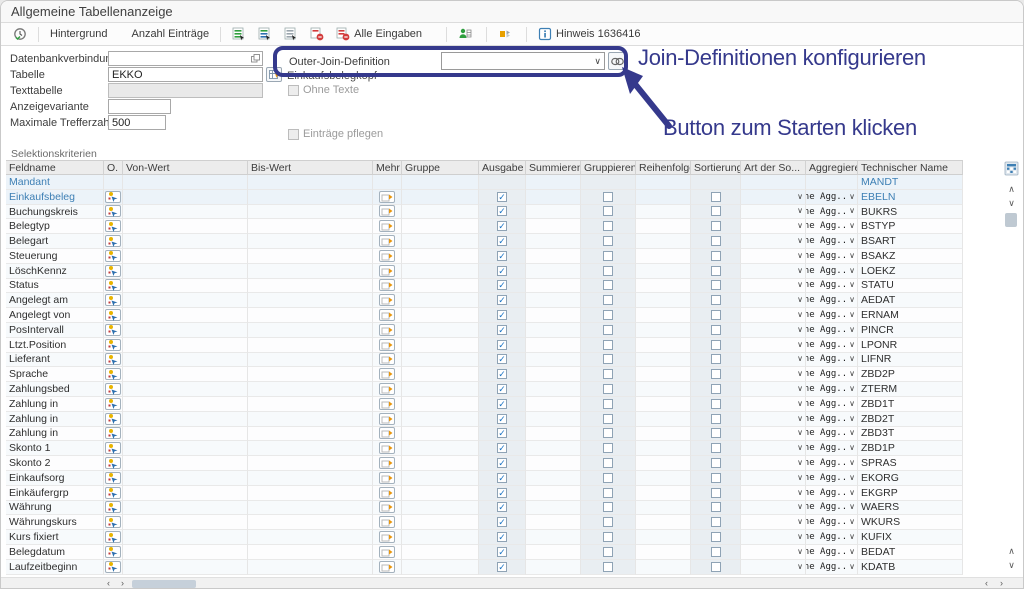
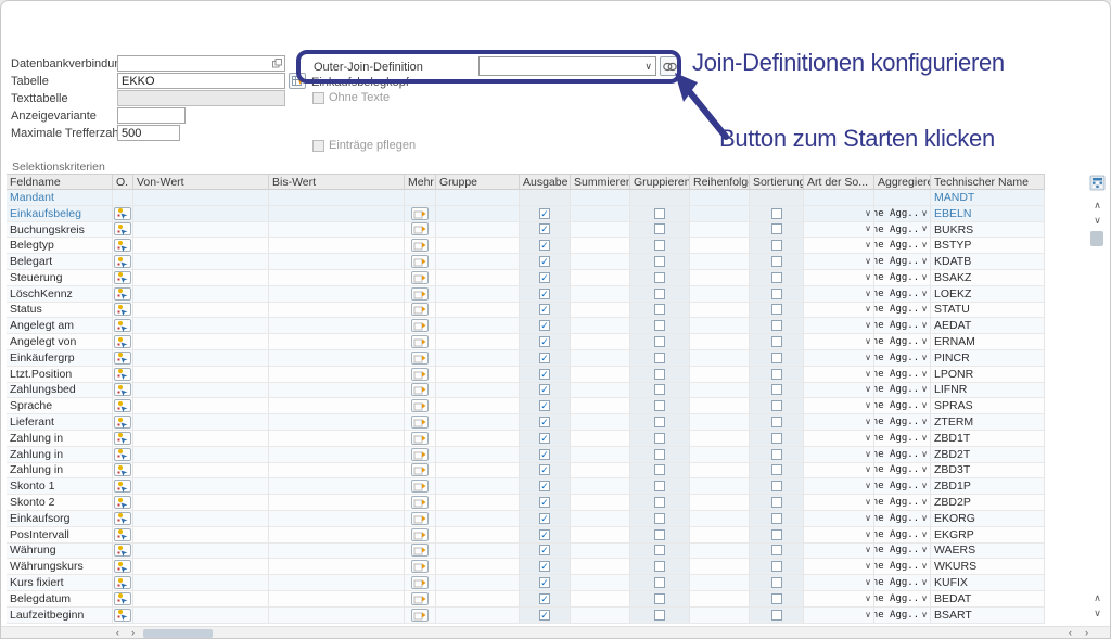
- Allgemeine Tabellenanzeige
- Hintergrund
- Anzahl Einträge
- Alle Eingaben
- Hinweis 1636416
  Datenbankverbindu
  Tabelle
  Texttabelle
  Anzeigevariante
  Maximale Trefferzah
  EKKO
  500
  Einkaufsbelegkopf
  Ohne Texte
  Einträge pflegen
  Outer-Join-Definition
  ∨
  Join-Definitionen konfigurieren
  utton zum Starten klicken
  Selektionskriterien
  Feldname
  O.
  Von-Wert
  Bis-Wert
  Mehr
  Gruppe
  Ausgabe
  Summieren
  Gruppieren
  Reihenfolg
  Sortierung
  Art der So...
  Aggregier
  Technischer Name
  Mandant
  MANDT
  Einkaufsbeleg
  ✓
  ∨
  ne Agg..
  ∨
  EBELN
  Buchungskreis
  ✓
  ∨
  ne Agg..
  ∨
  BUKRS
  Belegtyp
  ✓
  ∨
  ne Agg..
  ∨
  BSTYP
  Belegart
  ✓
  ∨
  ne Agg..
  ∨
- BSART
+ KDATB
  Steuerung
  ✓
  ∨
  ne Agg..
  ∨
  BSAKZ
  LöschKennz
  ✓
  ∨
  ne Agg..
  ∨
  LOEKZ
  Status
  ✓
  ∨
  ne Agg..
  ∨
  STATU
  Angelegt am
  ✓
  ∨
  ne Agg..
  ∨
  AEDAT
  Angelegt von
  ✓
  ∨
  ne Agg..
  ∨
  ERNAM
- PosIntervall
+ Einkäufergrp
  ✓
  ∨
  ne Agg..
  ∨
  PINCR
  Ltzt.Position
  ✓
  ∨
  ne Agg..
  ∨
  LPONR
- Lieferant
+ Zahlungsbed
  ✓
  ∨
  ne Agg..
  ∨
  LIFNR
  Sprache
  ✓
  ∨
  ne Agg..
  ∨
- ZBD2P
+ SPRAS
- Zahlungsbed
+ Lieferant
  ✓
  ∨
  ne Agg..
  ∨
  ZTERM
  Zahlung in
  ✓
  ∨
  ne Agg..
  ∨
  ZBD1T
  Zahlung in
  ✓
  ∨
  ne Agg..
  ∨
  ZBD2T
  Zahlung in
  ✓
  ∨
  ne Agg..
  ∨
  ZBD3T
  Skonto 1
  ✓
  ∨
  ne Agg..
  ∨
  ZBD1P
  Skonto 2
  ✓
  ∨
  ne Agg..
  ∨
- SPRAS
+ ZBD2P
  Einkaufsorg
  ✓
  ∨
  ne Agg..
  ∨
  EKORG
- Einkäufergrp
+ PosIntervall
  ✓
  ∨
  ne Agg..
  ∨
  EKGRP
  Währung
  ✓
  ∨
  ne Agg..
  ∨
  WAERS
  Währungskurs
  ✓
  ∨
  ne Agg..
  ∨
  WKURS
  Kurs fixiert
  ✓
  ∨
  ne Agg..
  ∨
  KUFIX
  Belegdatum
  ✓
  ∨
  ne Agg..
  ∨
  BEDAT
  Laufzeitbeginn
  ✓
  ∨
  ne Agg..
  ∨
- KDATB
+ BSART
  ∧
  ∨
  ∧
  ∨
  ‹
  ›
  ‹
  ›
